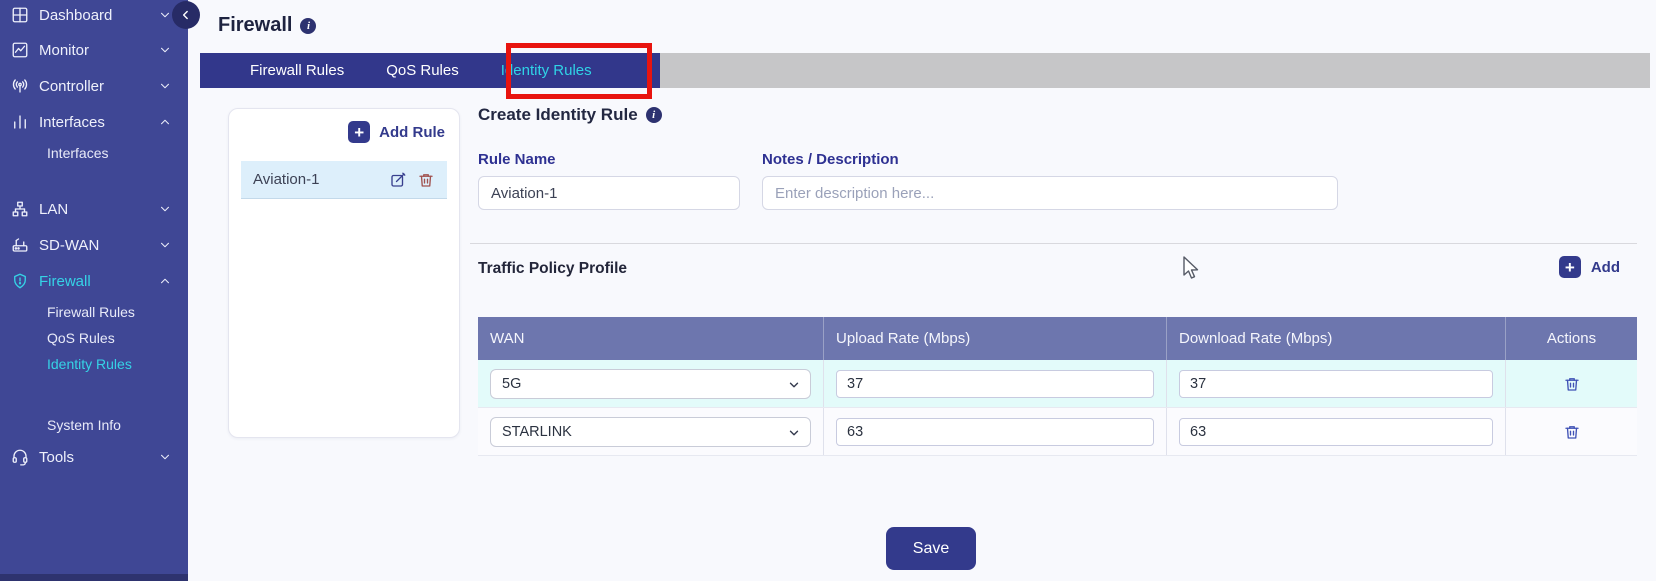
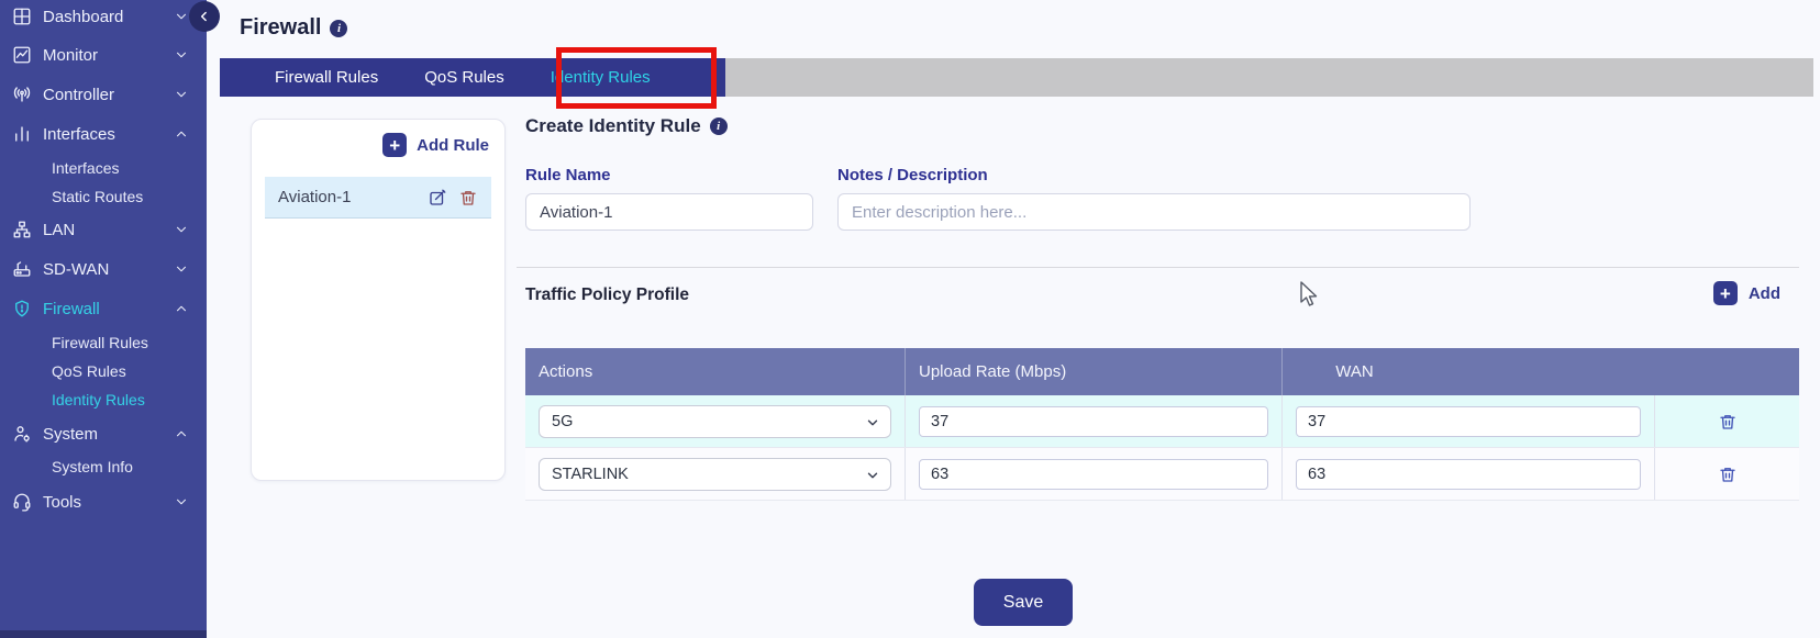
  Dashboard
  Monitor
  Controller
  Interfaces
  Interfaces
+ Static Routes
  LAN
  SD-WAN
  Firewall
  Firewall Rules
  QoS Rules
  Identity Rules
+ System
  System Info
  Tools
  Firewall
  i
  Firewall Rules
  QoS Rules
  Identity Rules
  +
  Add Rule
  Aviation-1
  Create Identity Rule
  i
  Rule Name
  Aviation-1
  Notes / Description
  Enter description here...
  Traffic Policy Profile
  +
  Add
- WAN
+ Actions
  Upload Rate (Mbps)
- Download Rate (Mbps)
- Actions
+ WAN
  5G
  37
  37
  STARLINK
  63
  63
  Save
